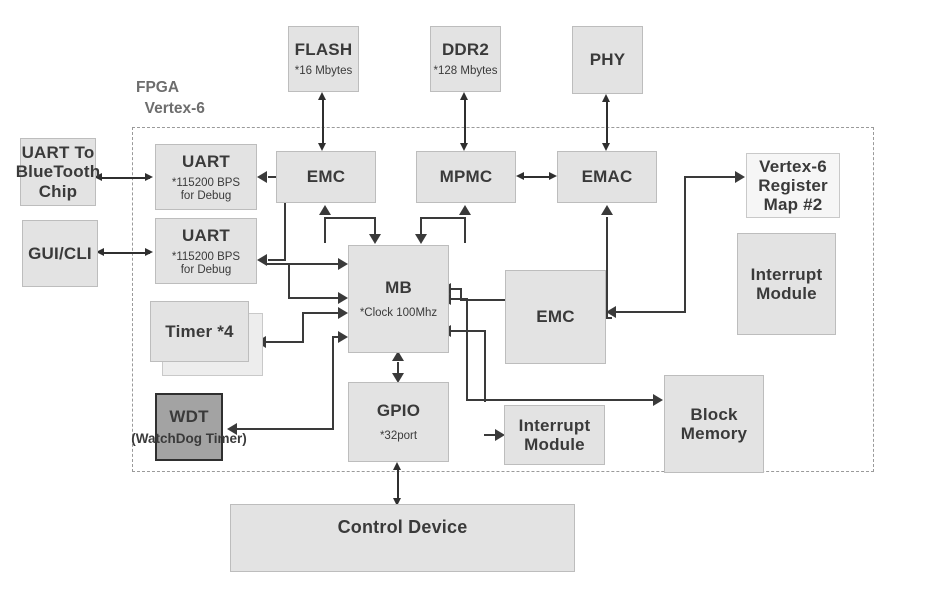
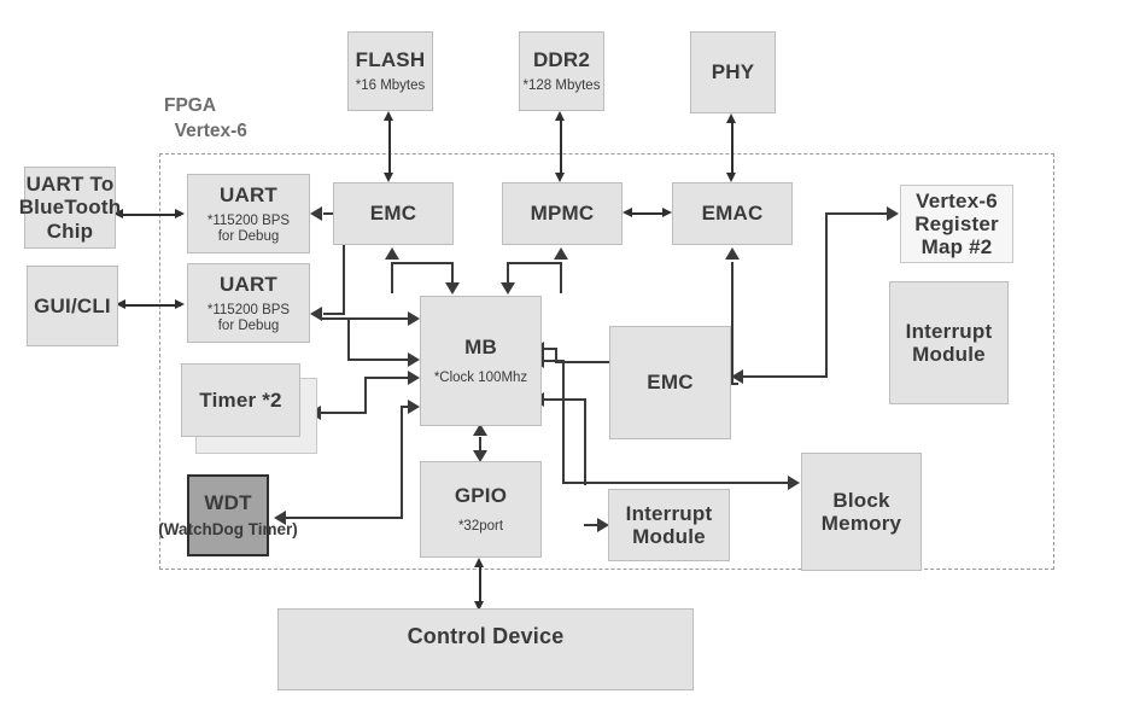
  FPGA
  Vertex-6
  UART To BlueTooth Chip
  GUI/CLI
  FLASH
  *16 Mbytes
  DDR2
  *128 Mbytes
  PHY
  UART
  *115200 BPS
  for Debug
  UART
  *115200 BPS
  for Debug
- Timer *4
+ Timer *2
  WDT
  (WatchDog Timer)
  EMC
  MPMC
  EMAC
  MB
  *Clock 100Mhz
  GPIO
  *32port
  EMC
  Interrupt
  Module
  Vertex-6
  Register
  Map #2
  Interrupt
  Module
  Block
  Memory
  Control Device
